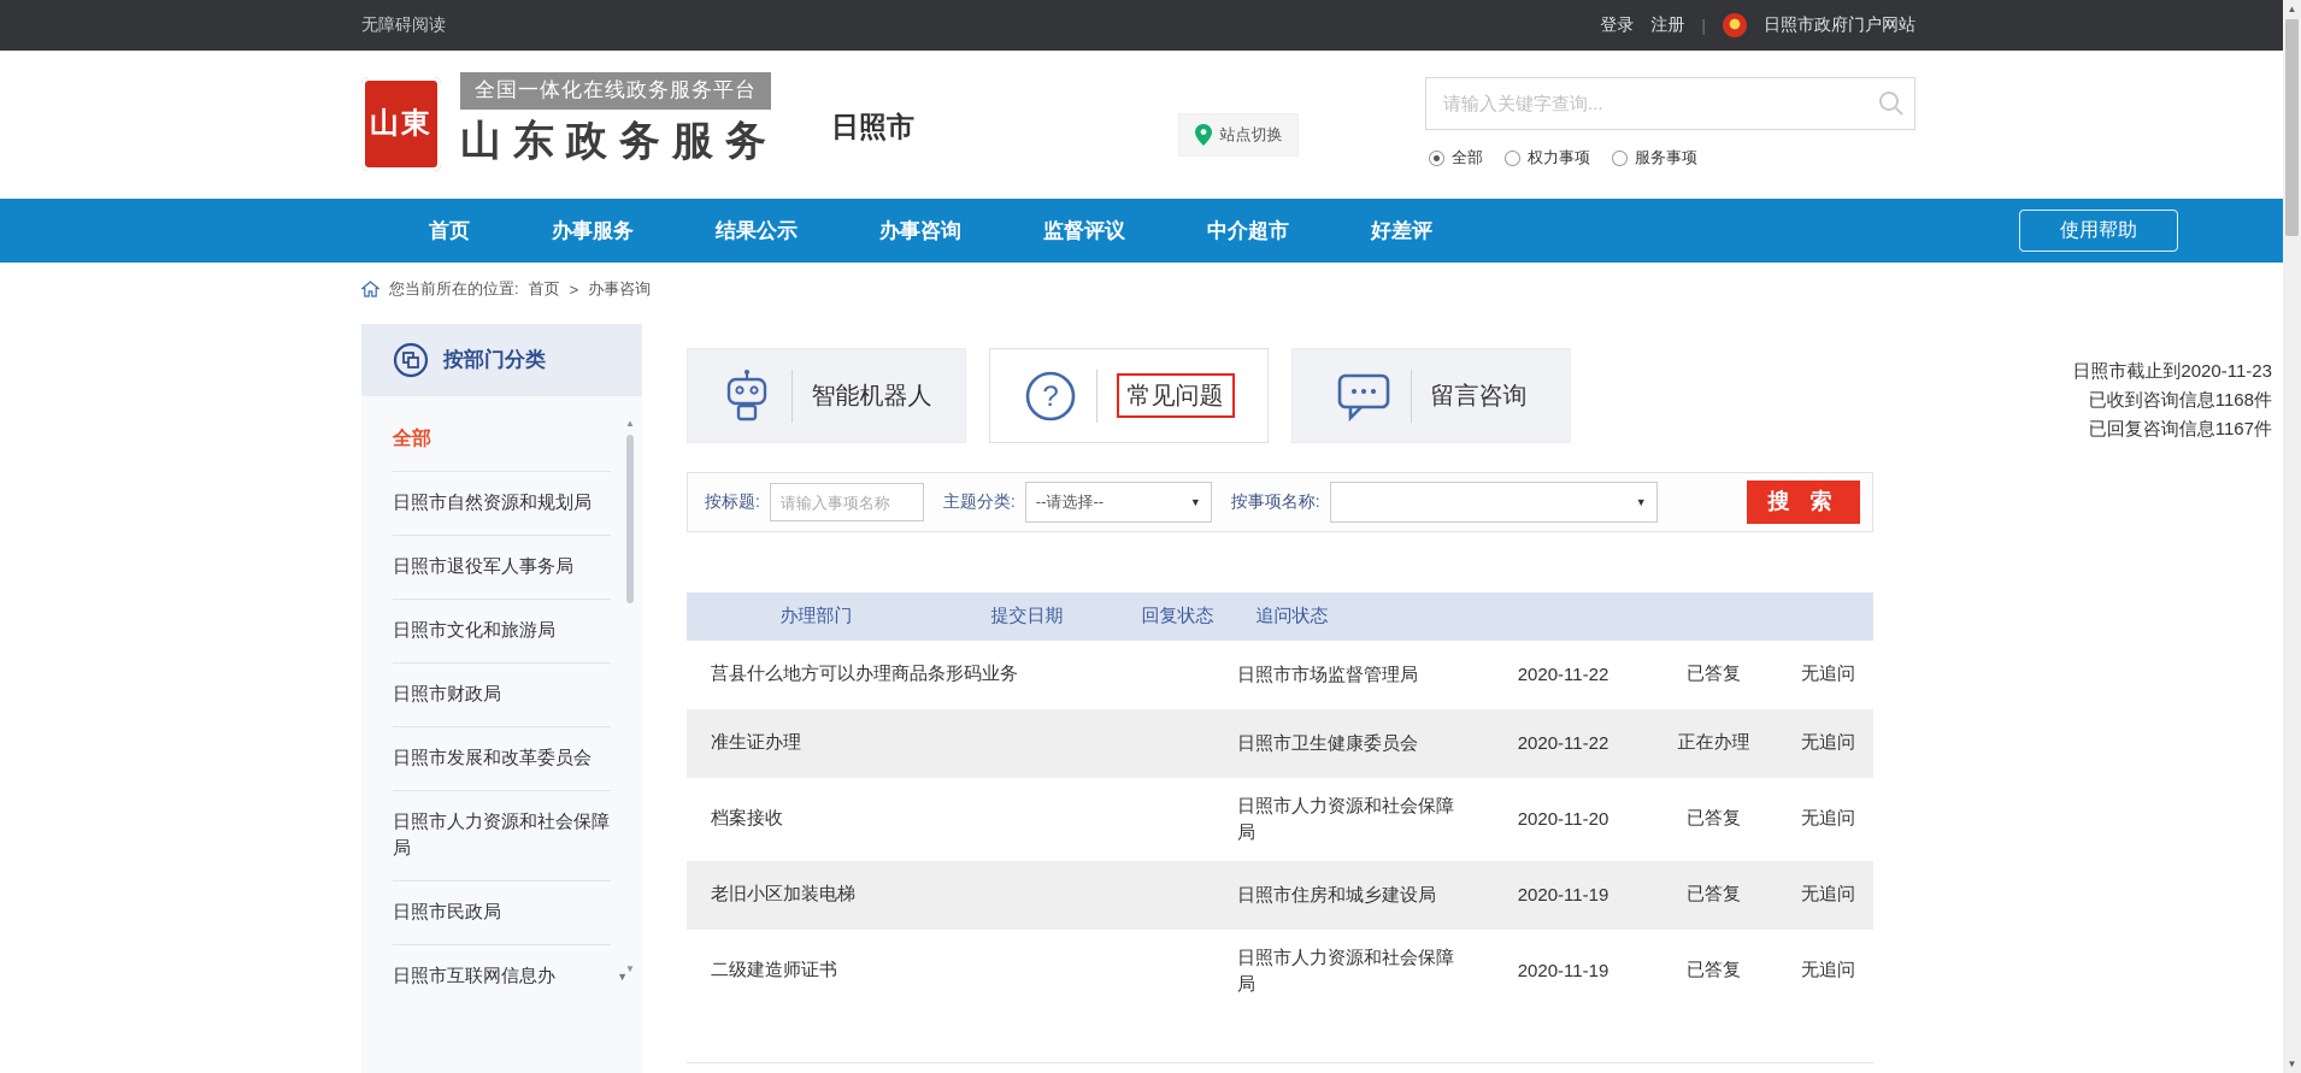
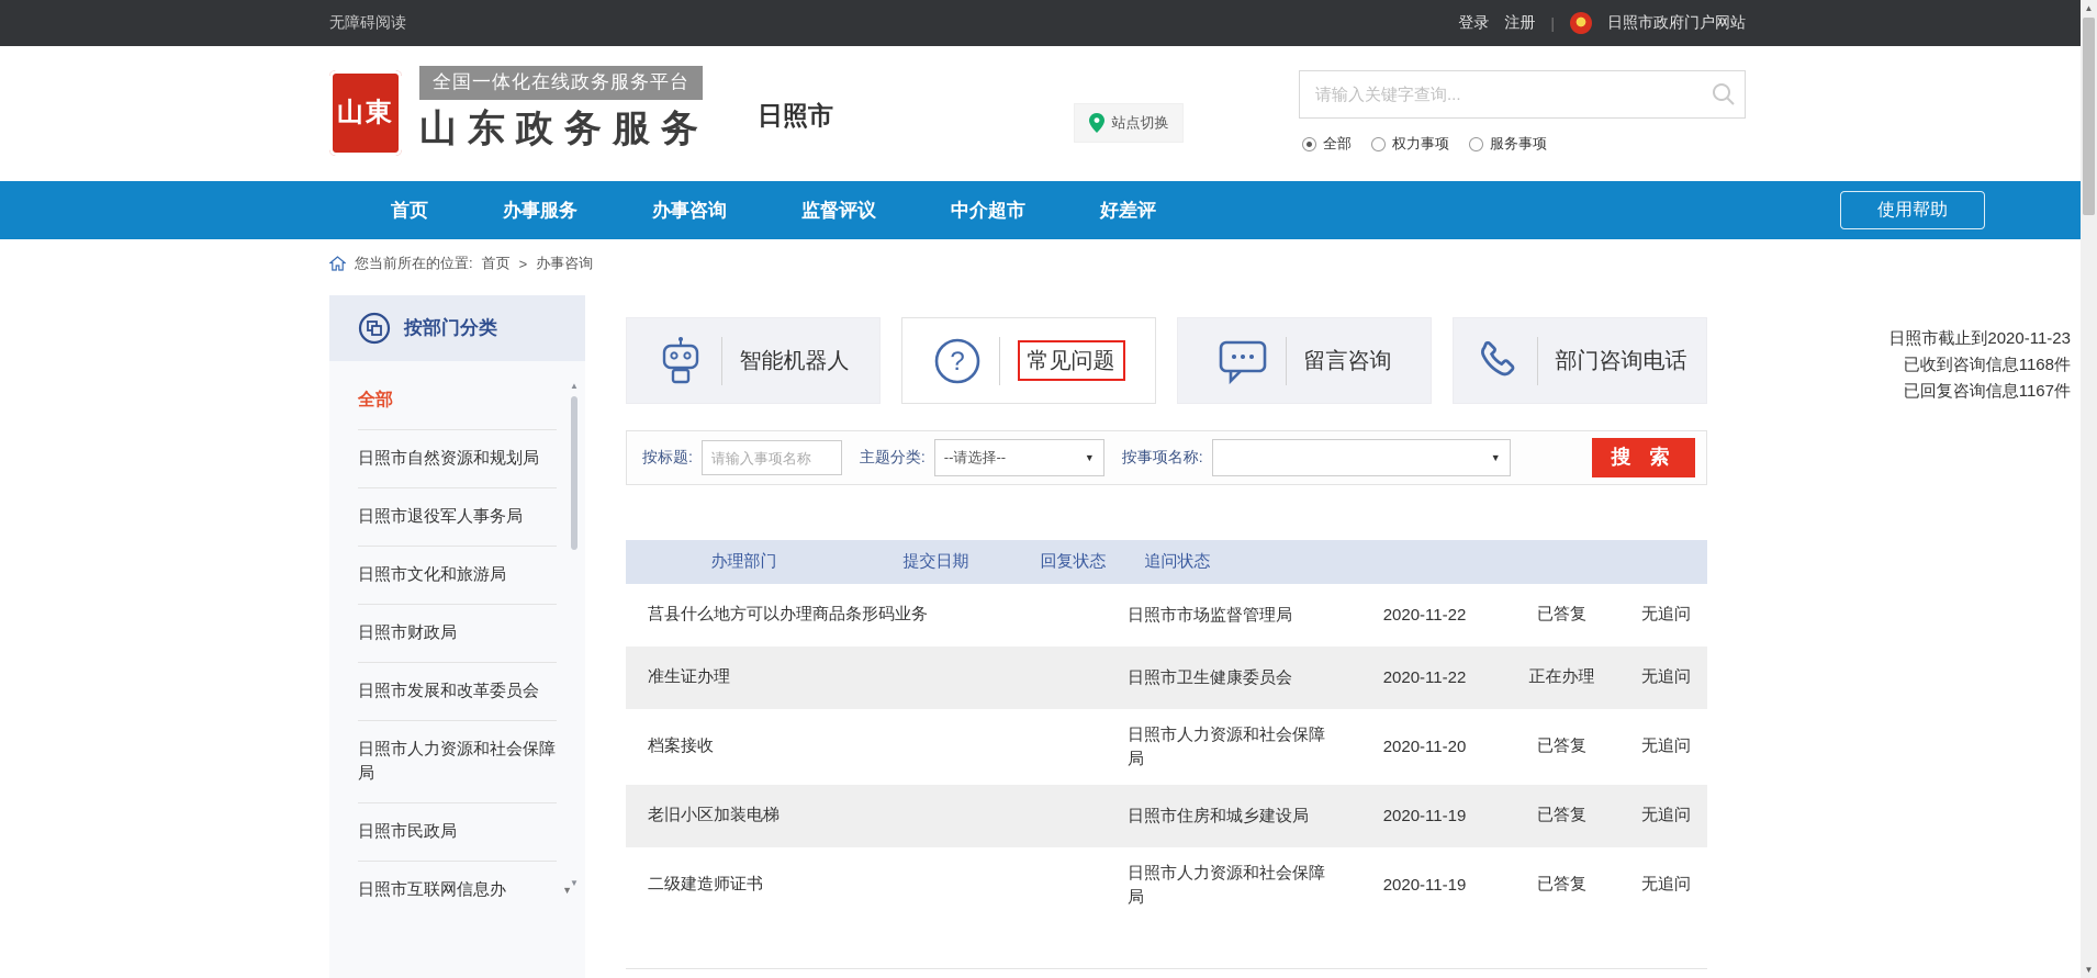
  无障碍阅读
  登录
  注册
  |
  ★
  日照市政府门户网站
  山東
  全国一体化在线政务服务平台
  山东政务服务
  日照市
  站点切换
  请输入关键字查询...
  全部
  权力事项
  服务事项
  首页
  办事服务
- 结果公示
  办事咨询
  监督评议
  中介超市
  好差评
  使用帮助
  您当前所在的位置:
  首页
  >
  办事咨询
  按部门分类
  全部
  日照市自然资源和规划局
  日照市退役军人事务局
  日照市文化和旅游局
  日照市财政局
  日照市发展和改革委员会
  日照市人力资源和社会保障局
  日照市民政局
  日照市互联网信息办
  ▼
  ▲
  ▼
  智能机器人
  ?
  常见问题
  留言咨询
+ 部门咨询电话
  按标题:
  请输入事项名称
  主题分类:
  --请选择--
  ▼
  按事项名称:
  ▼
  搜 索
  办理部门
  提交日期
  回复状态
  追问状态
  莒县什么地方可以办理商品条形码业务
  日照市市场监督管理局
  2020-11-22
  已答复
  无追问
  准生证办理
  日照市卫生健康委员会
  2020-11-22
  正在办理
  无追问
  档案接收
  日照市人力资源和社会保障局
  2020-11-20
  已答复
  无追问
  老旧小区加装电梯
  日照市住房和城乡建设局
  2020-11-19
  已答复
  无追问
  二级建造师证书
  日照市人力资源和社会保障局
  2020-11-19
  已答复
  无追问
  日照市截止到2020-11-23
  已收到咨询信息1168件
  已回复咨询信息1167件
  ▲
  ▼
